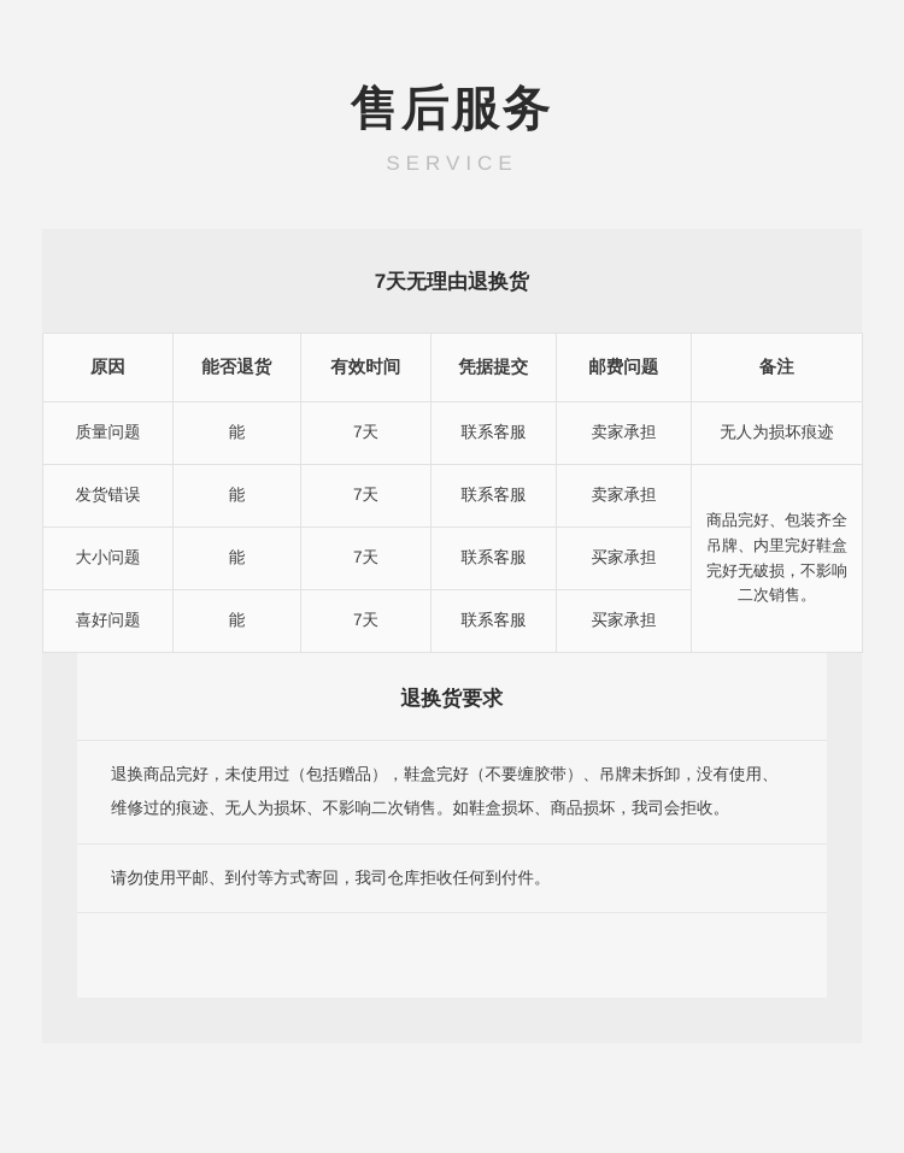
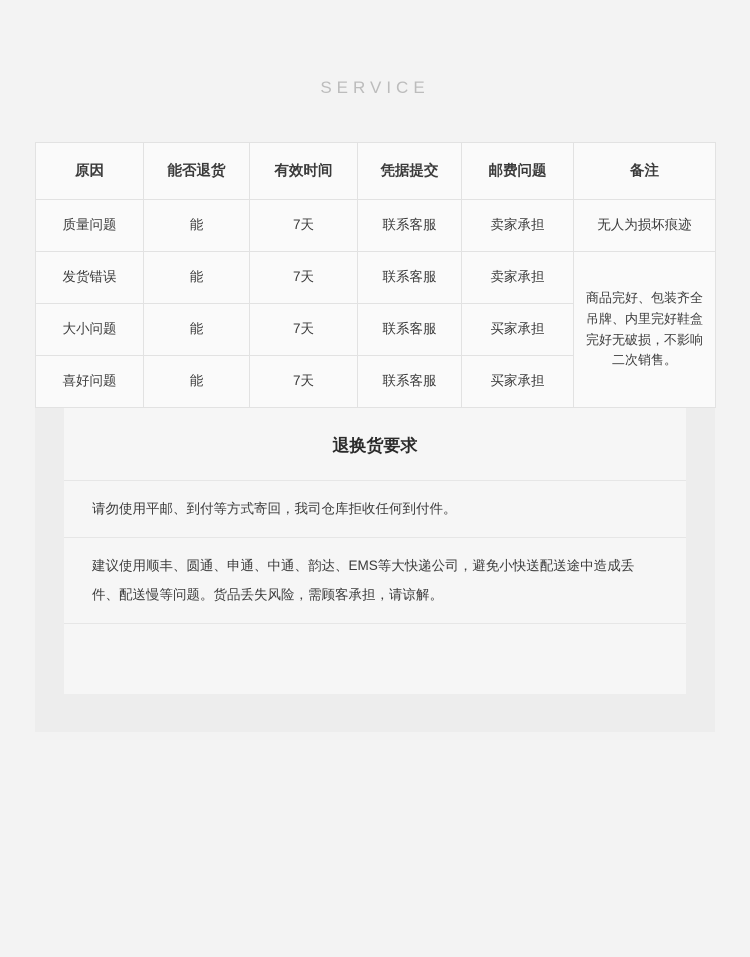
- 售后服务
  SERVICE
- 7天无理由退换货
  原因	能否退货	有效时间	凭据提交	邮费问题	备注
  质量问题	能	7天	联系客服	卖家承担	无人为损坏痕迹
  发货错误	能	7天	联系客服	卖家承担	商品完好、包装齐全吊牌、内里完好鞋盒完好无破损，不影响二次销售。
  大小问题	能	7天	联系客服	买家承担
  喜好问题	能	7天	联系客服	买家承担
  退换货要求
- 退换商品完好，未使用过（包括赠品），鞋盒完好（不要缠胶带）、吊牌未拆卸，没有使用、维修过的痕迹、无人为损坏、不影响二次销售。如鞋盒损坏、商品损坏，我司会拒收。
  请勿使用平邮、到付等方式寄回，我司仓库拒收任何到付件。
+ 建议使用顺丰、圆通、申通、中通、韵达、EMS等大快递公司，避免小快送配送途中造成丢件、配送慢等问题。货品丢失风险，需顾客承担，请谅解。
